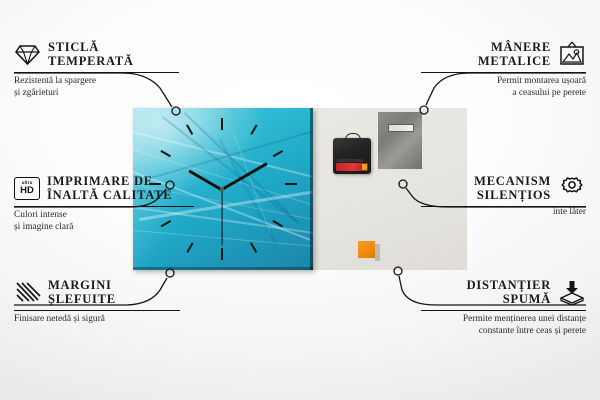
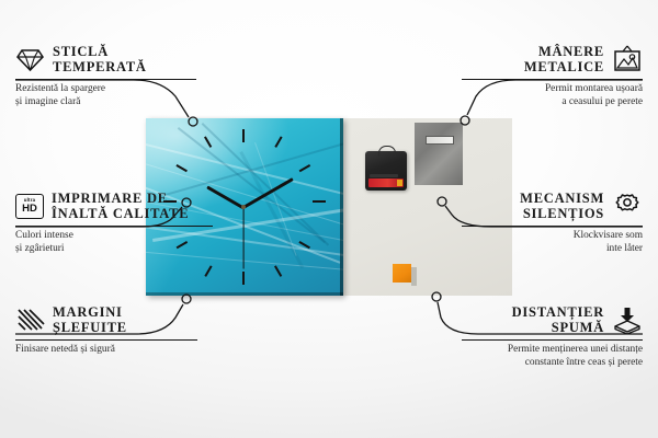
  STICLĂ
  TEMPERATĂ
  Rezistentă la spargere
- și zgârieturi
+ și imagine clară
  HD
  IMPRIMARE DE
  ÎNALTĂ CALITATE
  Culori intense
- și imagine clară
+ și zgârieturi
  MARGINI
  ȘLEFUITE
  Finisare netedă și sigură
  MÂNERE
  METALICE
  Permit montarea ușoară
  a ceasului pe perete
  MECANISM
  SILENȚIOS
+ Klockvisare som
  inte låter
  DISTANȚIER
  SPUMĂ
  Permite menținerea unei distanțe
  constante între ceas și perete
